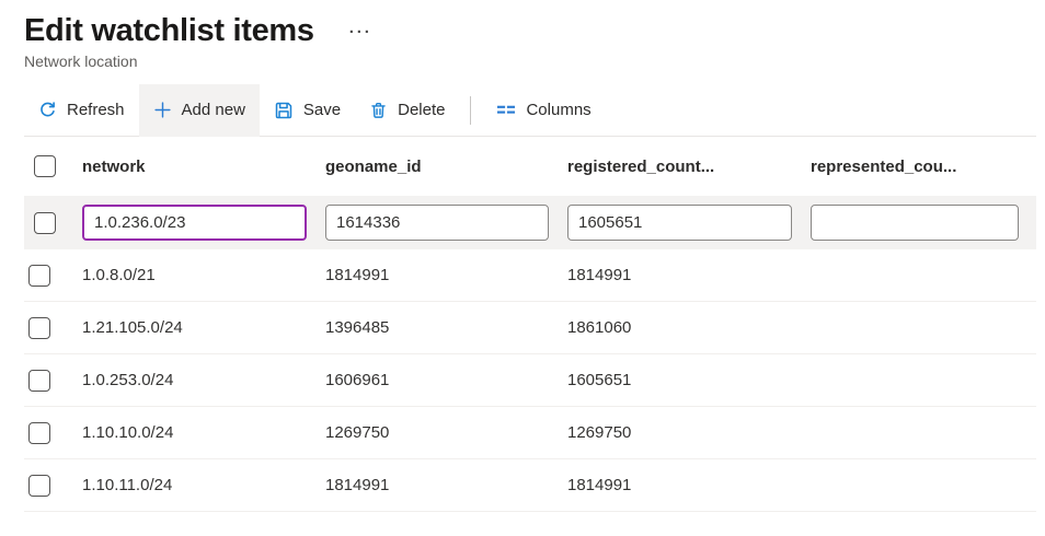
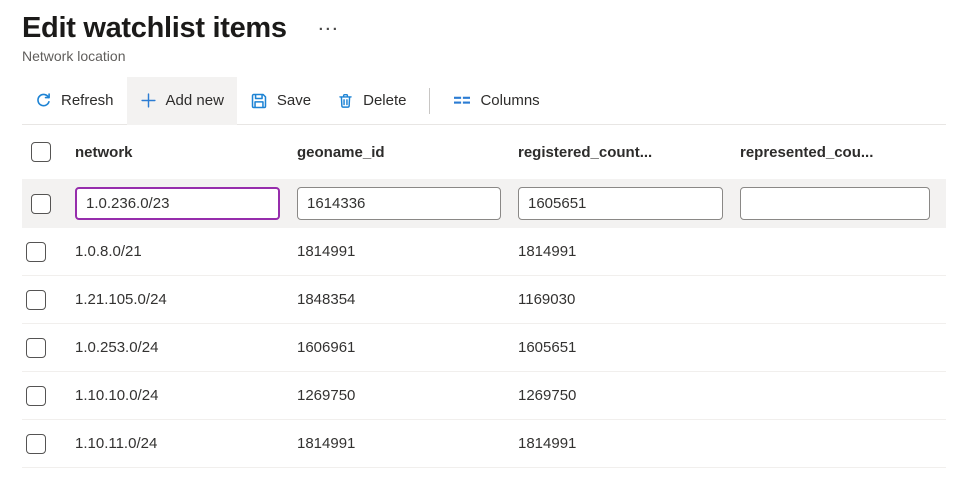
  Edit watchlist items
  ···
  Network location
  Refresh
  Add new
  Save
  Delete
  Columns
  network
  geoname_id
  registered_count...
  represented_cou...
  1.0.236.0/23
  1614336
  1605651
  1.0.8.0/21
  1814991
  1814991
  1.21.105.0/24
- 1396485
+ 1848354
- 1861060
+ 1169030
  1.0.253.0/24
  1606961
  1605651
  1.10.10.0/24
  1269750
  1269750
  1.10.11.0/24
  1814991
  1814991
